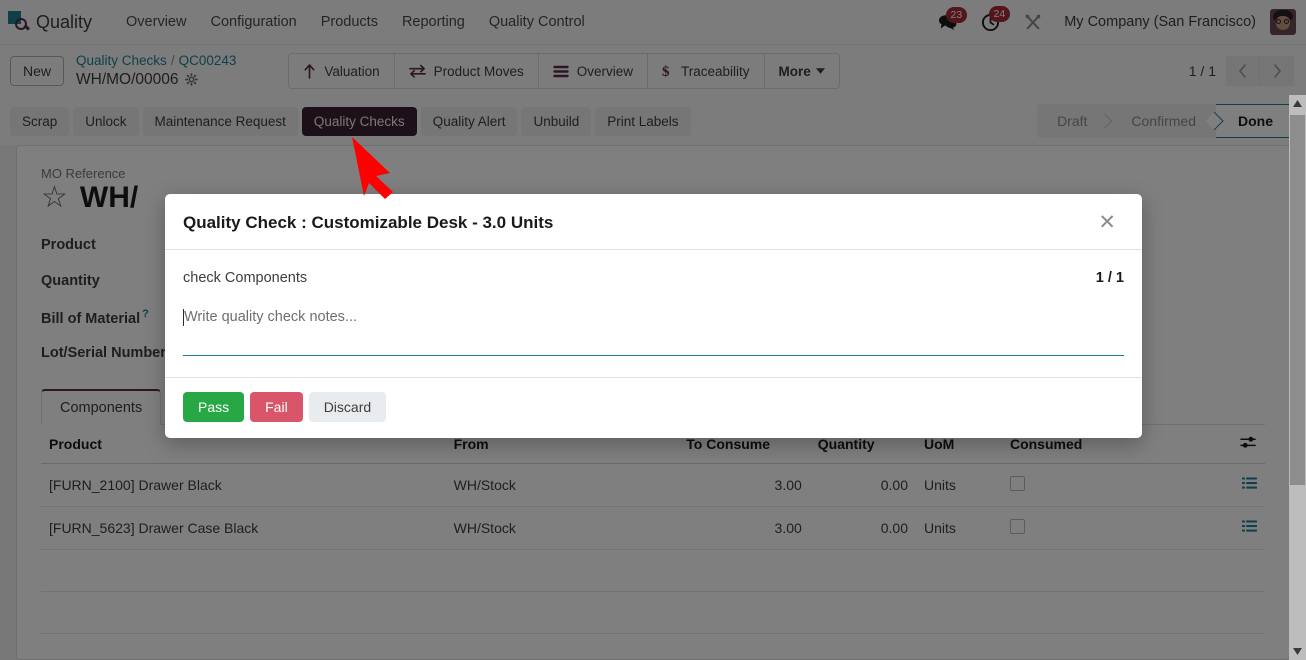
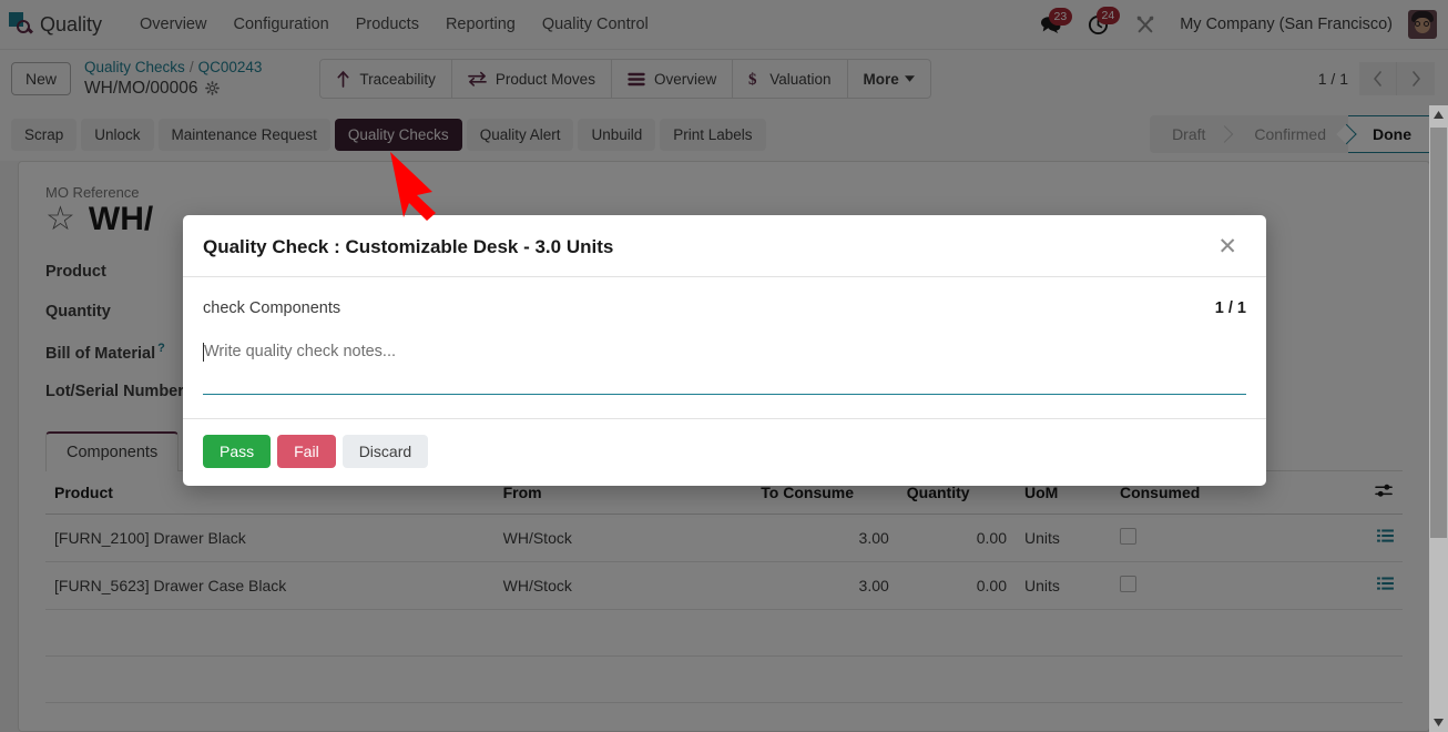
  Quality
  Overview
  Configuration
  Products
  Reporting
  Quality Control
  23
  24
  My Company (San Francisco)
  New
  Quality Checks / QC00243
  WH/MO/00006
- Valuation
+ Traceability
  Product Moves
  Overview
  $
- Traceability
+ Valuation
  More
  1 / 1
  Scrap
  Unlock
  Maintenance Request
  Quality Checks
  Quality Alert
  Unbuild
  Print Labels
  Draft
  Confirmed
  Done
  MO Reference
  ☆
  WH/
  Product
  Quantity
  Bill of Material ?
  Lot/Serial Number
  Components
  Product	From	To Consume	Quantity	UoM	Consumed
  [FURN_2100] Drawer Black	WH/Stock	3.00	0.00	Units
  [FURN_5623] Drawer Case Black	WH/Stock	3.00	0.00	Units
  Quality Check : Customizable Desk - 3.0 Units
  ✕
  check Components
  1 / 1
  Write quality check notes...
  Pass
  Fail
  Discard
